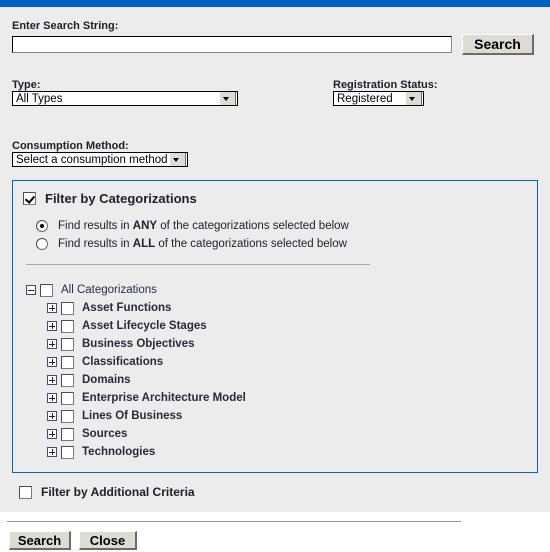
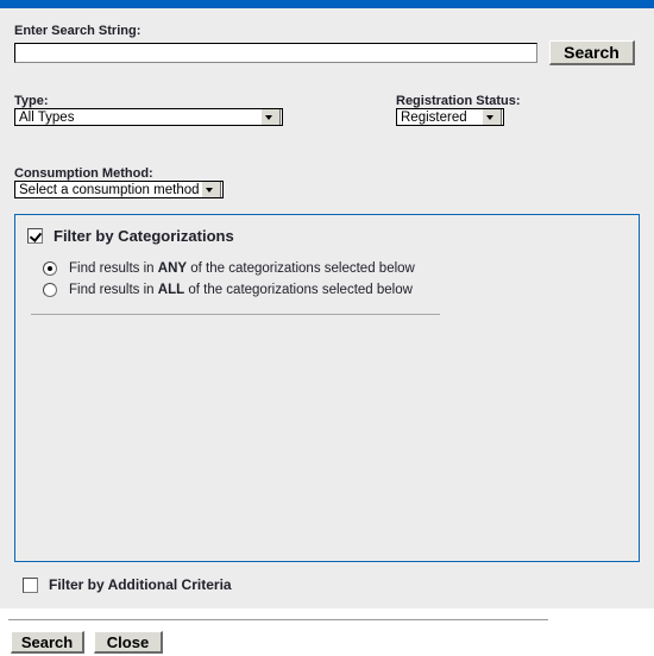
  Enter Search String:
  Search
  Type:
  All Types
  Registration Status:
  Registered
  Consumption Method:
  Select a consumption method
  Filter by Categorizations
  Find results in ANY of the categorizations selected below
  Find results in ALL of the categorizations selected below
- All Categorizations
- Asset Functions
- Asset Lifecycle Stages
- Business Objectives
- Classifications
- Domains
- Enterprise Architecture Model
- Lines Of Business
- Sources
- Technologies
  Filter by Additional Criteria
  Search
  Close
